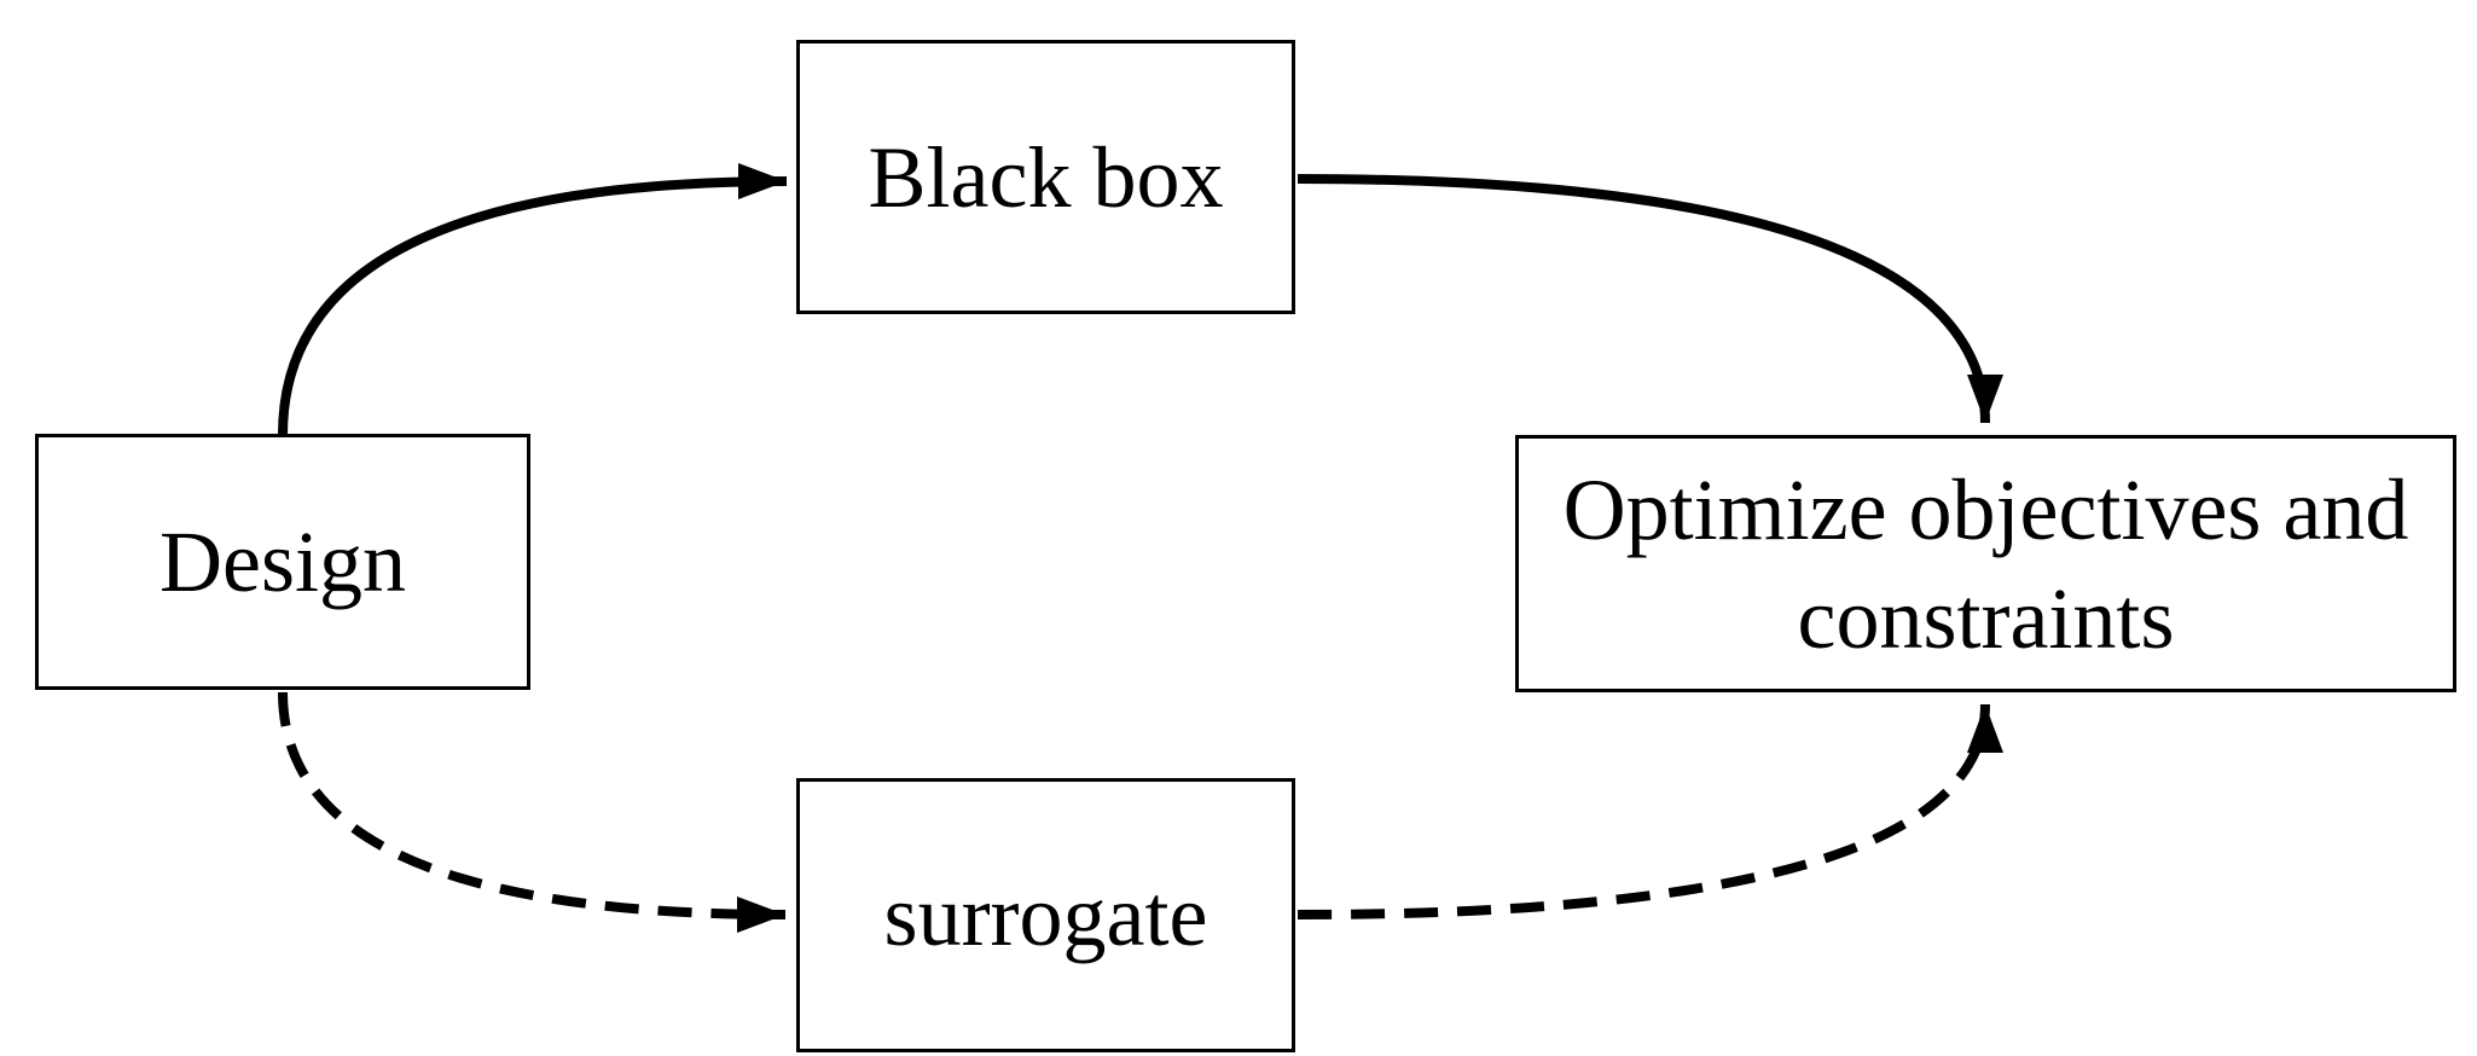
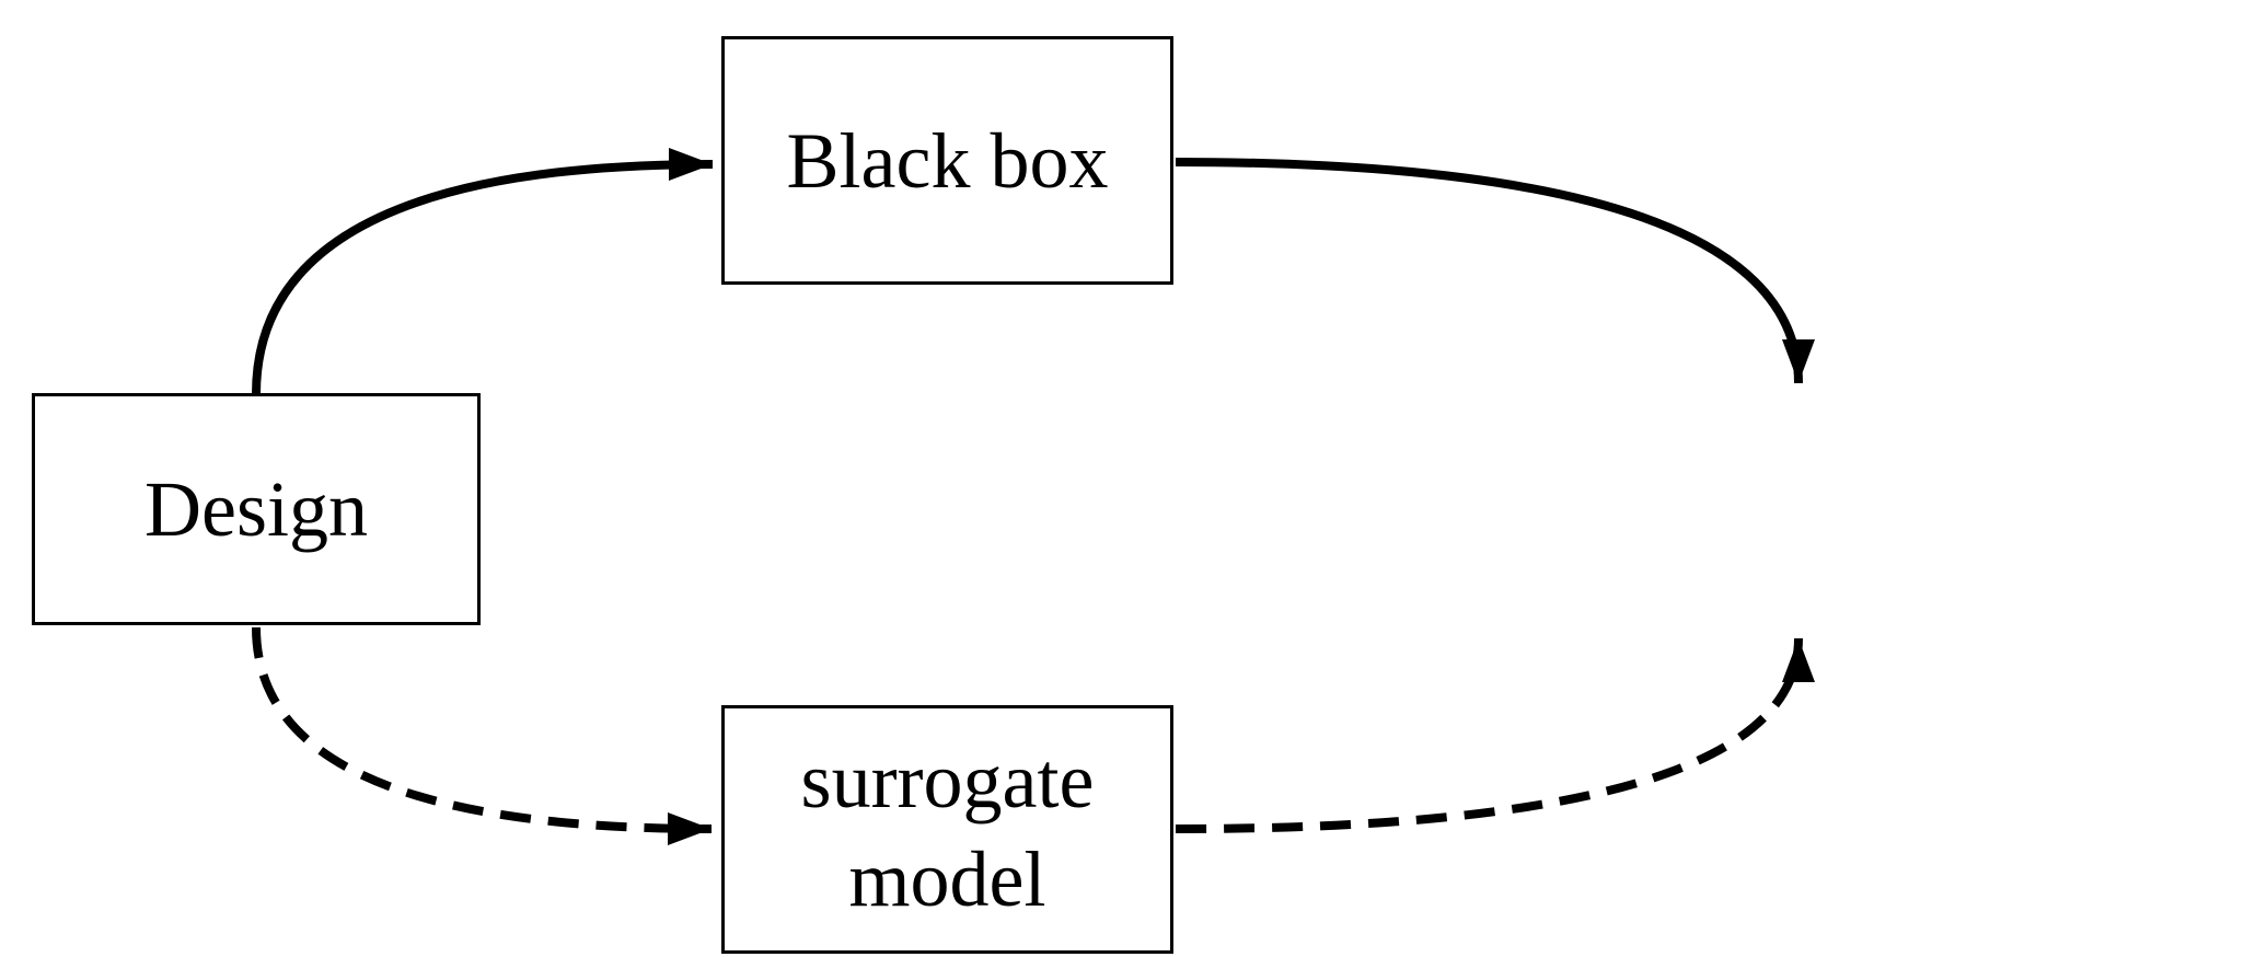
  Black box
  Design
- Optimize objectives and
- constraints
  surrogate
+ model
